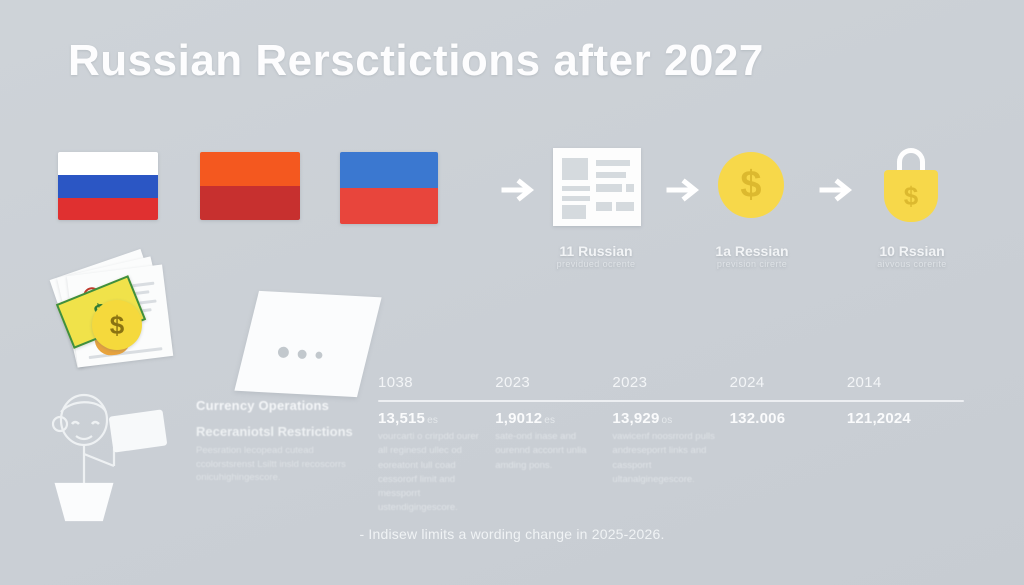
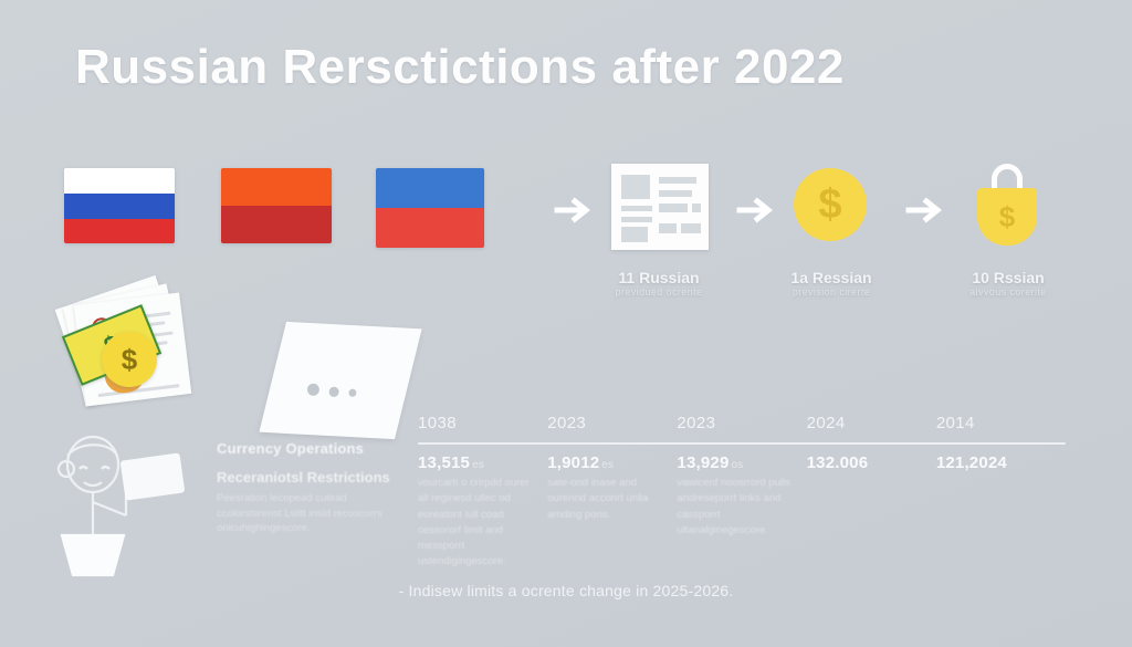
- Russian Rersctictions after 2027
+ Russian Rersctictions after 2022
  $
  $
  $
  11 Russian
  previdued ocrente
  1a Ressian
  prevision cirerte
  10 Rssian
  aivvous corerite
  Currency Operations
  Receraniotsl Restrictions
  1038
  2023
  2023
  2024
  2014
  13,515
  1,9012 es
  13,929 os
  132.006
  121,2024
- - Indisew limits a wording change in 2025-2026.
+ - Indisew limits a ocrente change in 2025-2026.
